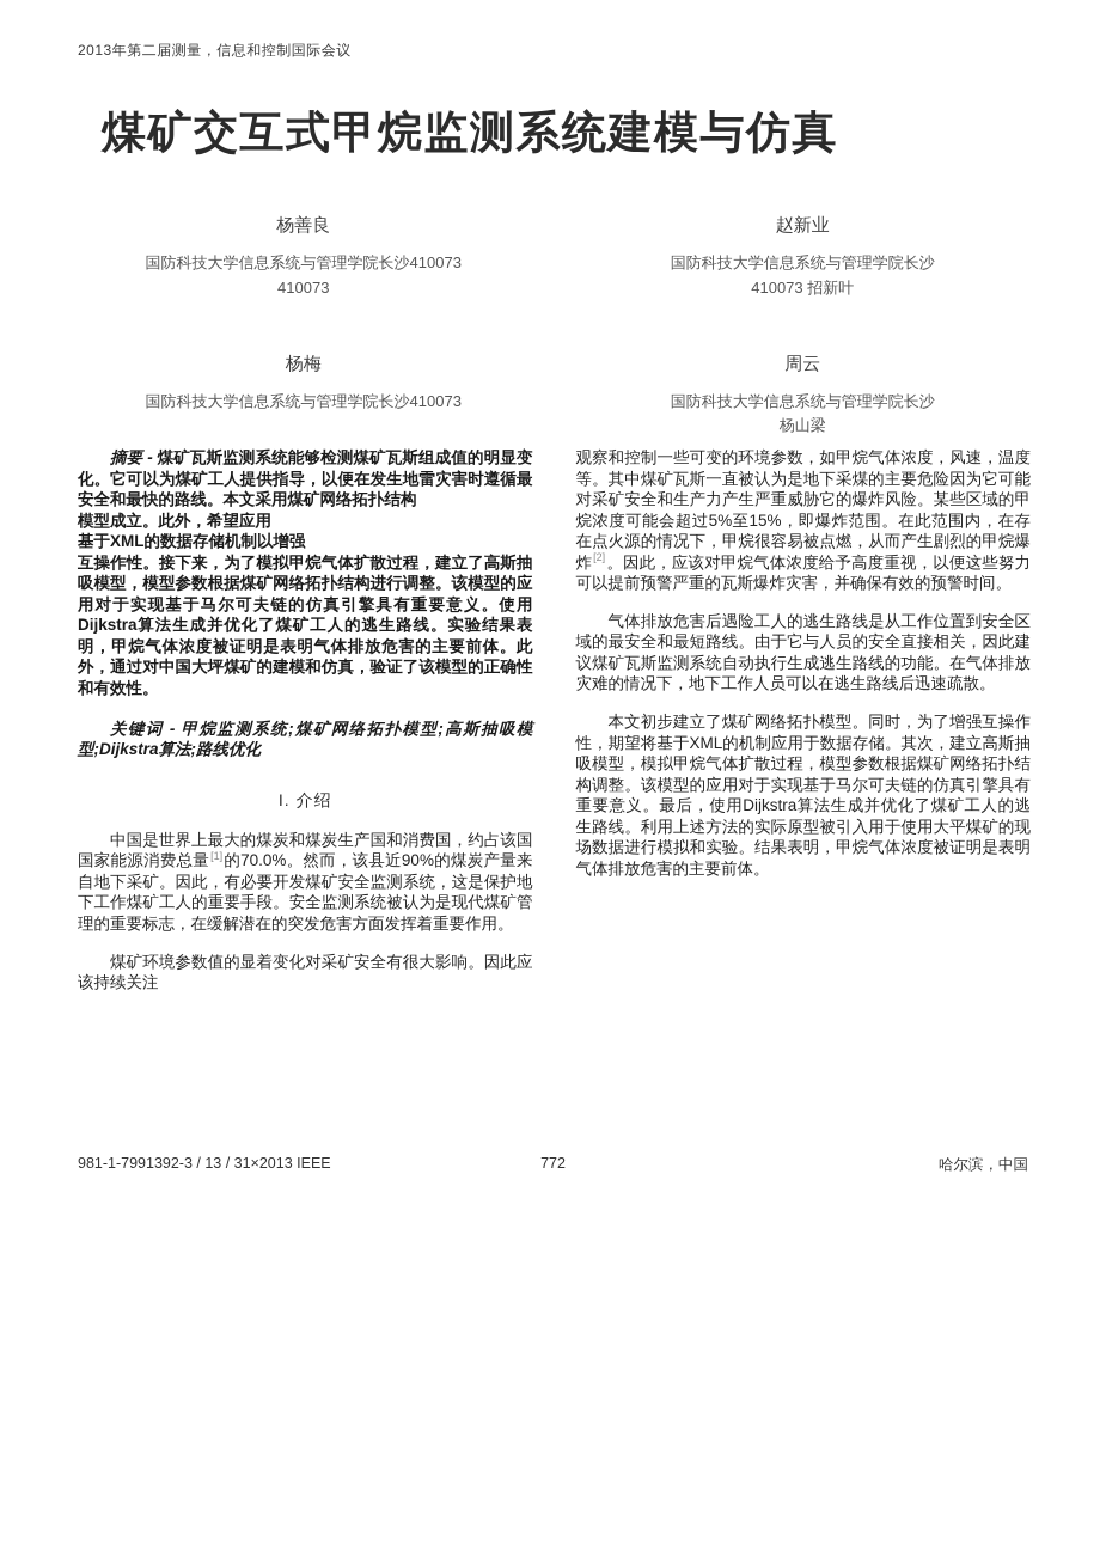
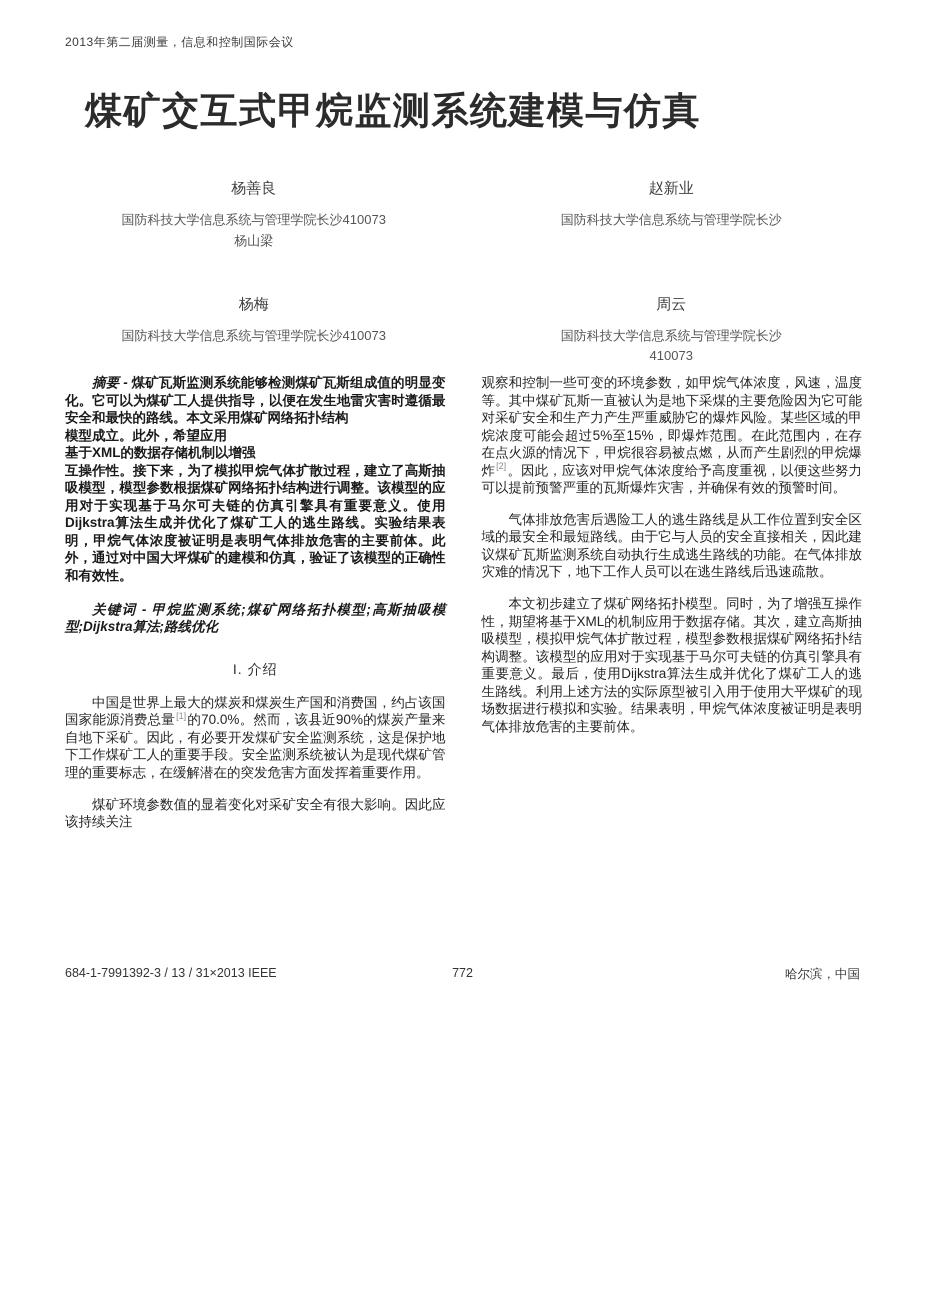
  2013年第二届测量，信息和控制国际会议
  煤矿交互式甲烷监测系统建模与仿真
  杨善良
  国防科技大学信息系统与管理学院长沙410073
- 410073
+ 杨山梁
  赵新业
  国防科技大学信息系统与管理学院长沙
- 410073 招新叶
  杨梅
  国防科技大学信息系统与管理学院长沙410073
  周云
  国防科技大学信息系统与管理学院长沙
- 杨山梁
+ 410073
  摘要 - 煤矿瓦斯监测系统能够检测煤矿瓦斯组成值的明显变化。它可以为煤矿工人提供指导，以便在发生地雷灾害时遵循最安全和最快的路线。本文采用煤矿网络拓扑结构
  模型成立。此外，希望应用
  基于XML的数据存储机制以增强
  互操作性。接下来，为了模拟甲烷气体扩散过程，建立了高斯抽吸模型，模型参数根据煤矿网络拓扑结构进行调整。该模型的应用对于实现基于马尔可夫链的仿真引擎具有重要意义。使用Dijkstra算法生成并优化了煤矿工人的逃生路线。实验结果表明，甲烷气体浓度被证明是表明气体排放危害的主要前体。此外，通过对中国大坪煤矿的建模和仿真，验证了该模型的正确性和有效性。
  关键词 - 甲烷监测系统;煤矿网络拓扑模型;高斯抽吸模型;Dijkstra算法;路线优化
  I. 介绍
  中国是世界上最大的煤炭和煤炭生产国和消费国，约占该国国家能源消费总量[1]的70.0%。然而，该县近90%的煤炭产量来自地下采矿。因此，有必要开发煤矿安全监测系统，这是保护地下工作煤矿工人的重要手段。安全监测系统被认为是现代煤矿管理的重要标志，在缓解潜在的突发危害方面发挥着重要作用。
  煤矿环境参数值的显着变化对采矿安全有很大影响。因此应该持续关注
  观察和控制一些可变的环境参数，如甲烷气体浓度，风速，温度等。其中煤矿瓦斯一直被认为是地下采煤的主要危险因为它可能对采矿安全和生产力产生严重威胁它的爆炸风险。某些区域的甲烷浓度可能会超过5%至15%，即爆炸范围。在此范围内，在存在点火源的情况下，甲烷很容易被点燃，从而产生剧烈的甲烷爆炸[2]。因此，应该对甲烷气体浓度给予高度重视，以便这些努力可以提前预警严重的瓦斯爆炸灾害，并确保有效的预警时间。
  气体排放危害后遇险工人的逃生路线是从工作位置到安全区域的最安全和最短路线。由于它与人员的安全直接相关，因此建议煤矿瓦斯监测系统自动执行生成逃生路线的功能。在气体排放灾难的情况下，地下工作人员可以在逃生路线后迅速疏散。
  本文初步建立了煤矿网络拓扑模型。同时，为了增强互操作性，期望将基于XML的机制应用于数据存储。其次，建立高斯抽吸模型，模拟甲烷气体扩散过程，模型参数根据煤矿网络拓扑结构调整。该模型的应用对于实现基于马尔可夫链的仿真引擎具有重要意义。最后，使用Dijkstra算法生成并优化了煤矿工人的逃生路线。利用上述方法的实际原型被引入用于使用大平煤矿的现场数据进行模拟和实验。结果表明，甲烷气体浓度被证明是表明气体排放危害的主要前体。
  772
- 981-1-7991392-3 / 13 / 31×2013 IEEE
+ 684-1-7991392-3 / 13 / 31×2013 IEEE
  哈尔滨，中国
